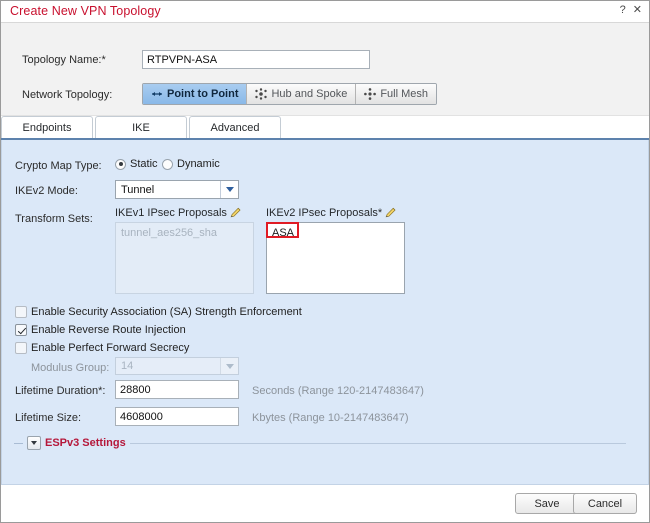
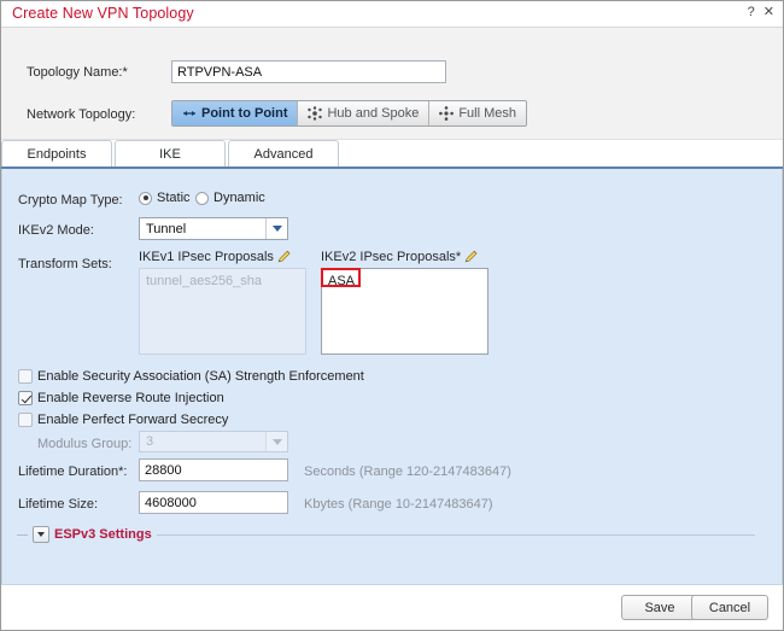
  Create New VPN Topology
  ?
  ✕
  Topology Name:*
  RTPVPN-ASA
  Network Topology:
  Point to Point
  Hub and Spoke
  Full Mesh
  Endpoints
  IKE
  Advanced
  Crypto Map Type:
  Static
  Dynamic
  IKEv2 Mode:
  Tunnel
  Transform Sets:
  IKEv1 IPsec Proposals
  tunnel_aes256_sha
  IKEv2 IPsec Proposals*
  ASA
  Enable Security Association (SA) Strength Enforcement
  Enable Reverse Route Injection
  Enable Perfect Forward Secrecy
  Modulus Group:
- 14
+ 3
  Lifetime Duration*:
  28800
  Seconds (Range 120-2147483647)
  Lifetime Size:
  4608000
  Kbytes (Range 10-2147483647)
  ESPv3 Settings
  Save
  Cancel
